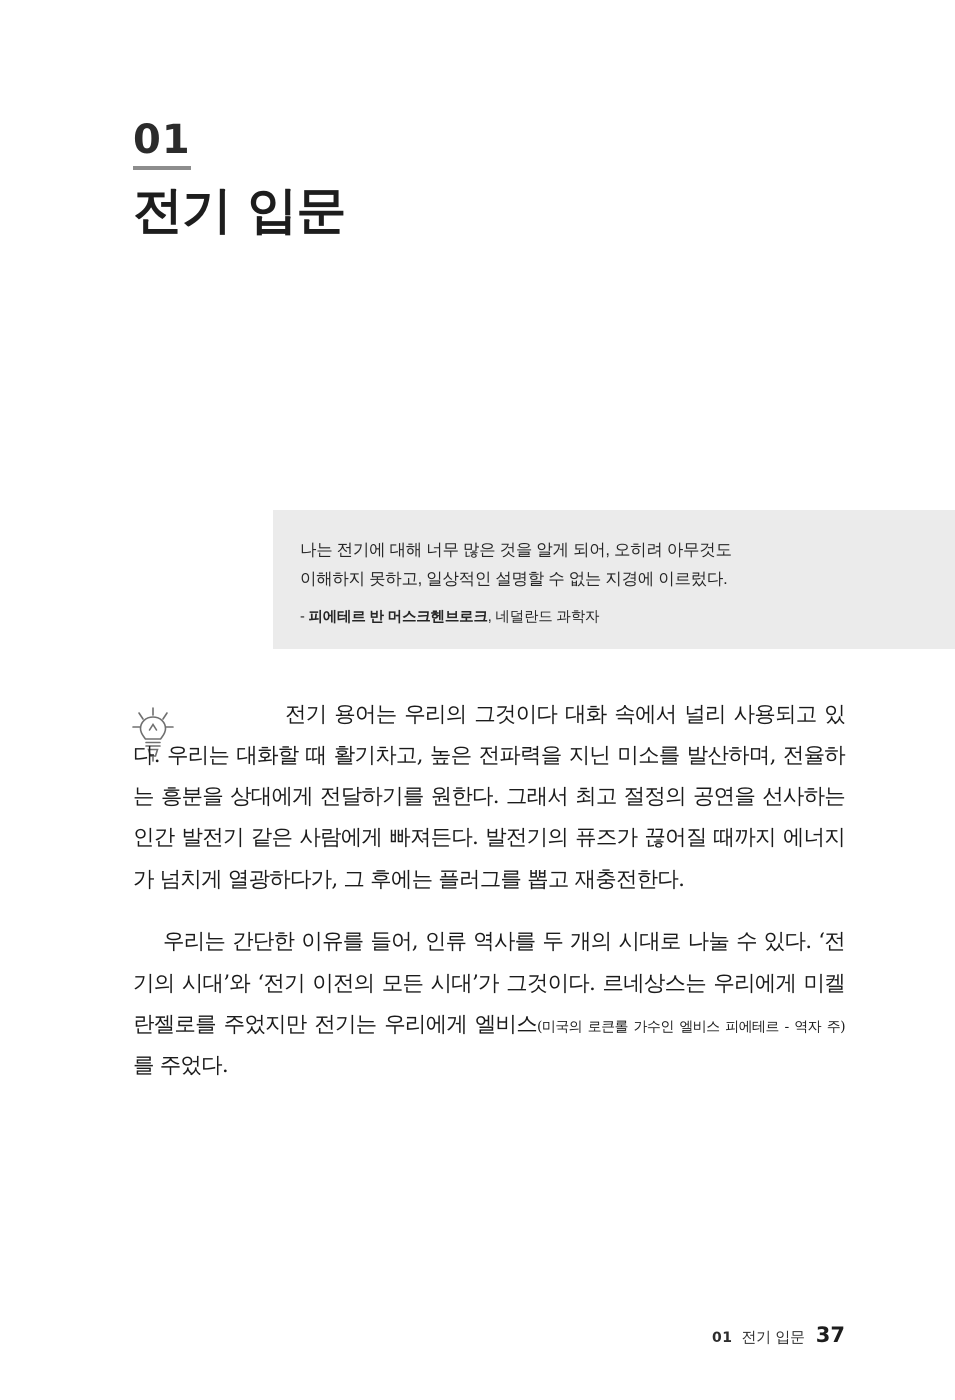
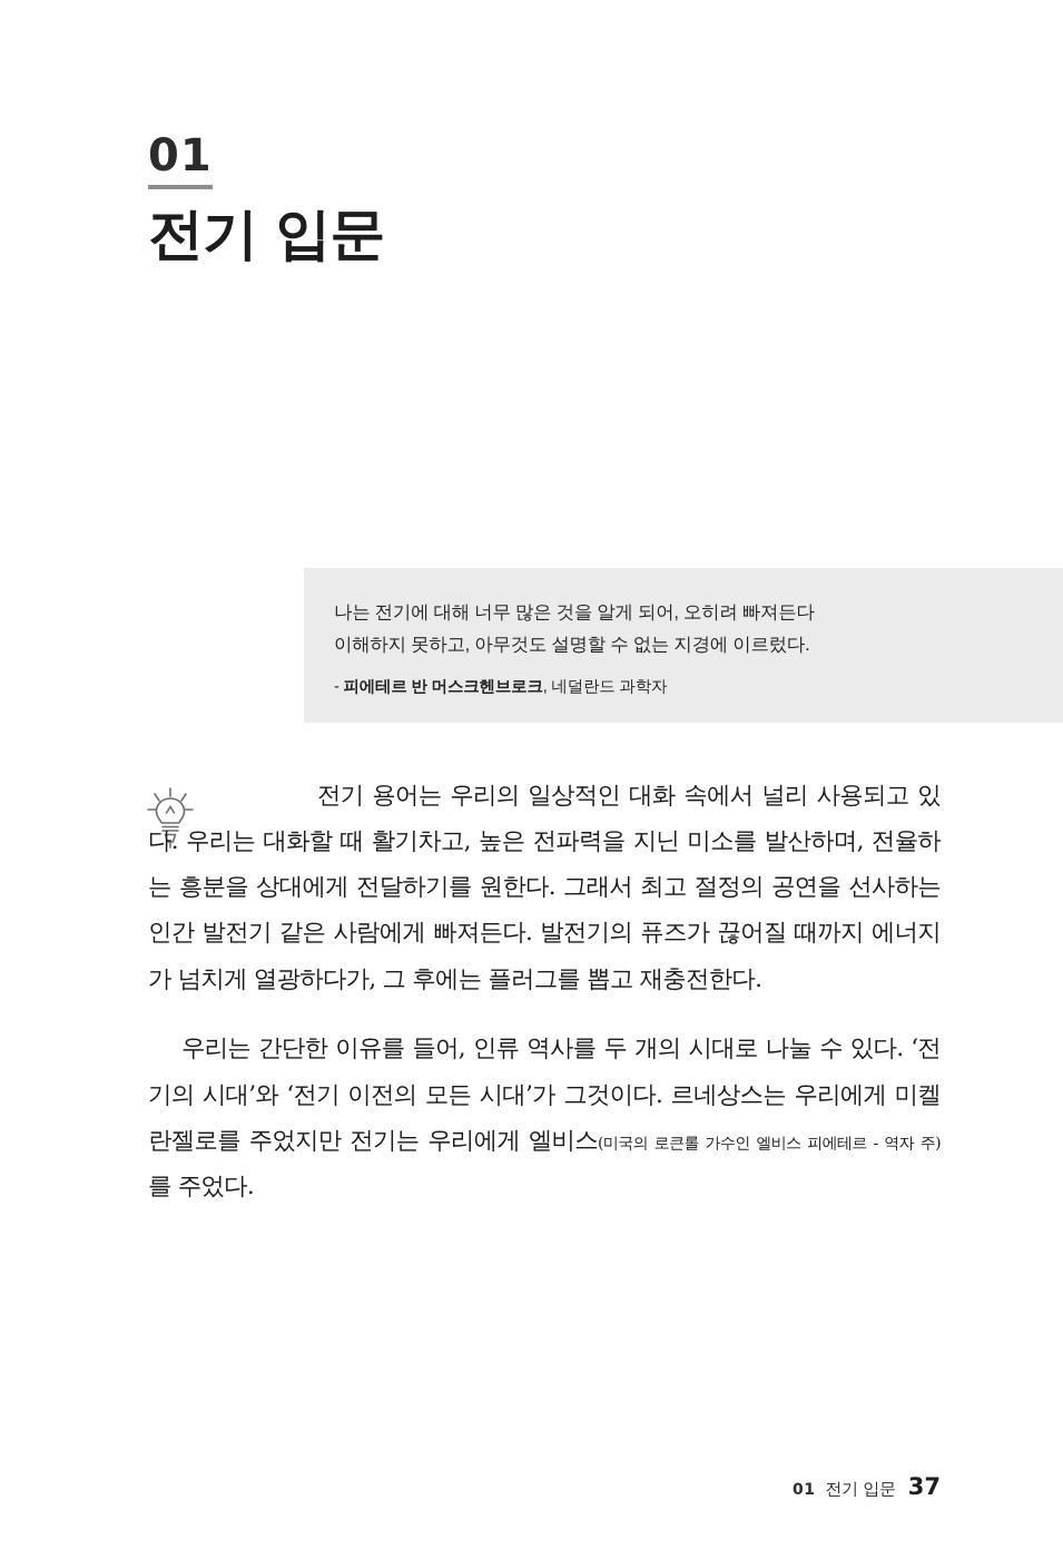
  01
  전기 입문
- 나는 전기에 대해 너무 많은 것을 알게 되어, 오히려 아무것도
+ 나는 전기에 대해 너무 많은 것을 알게 되어, 오히려 빠져든다
- 이해하지 못하고, 일상적인 설명할 수 없는 지경에 이르렀다.
+ 이해하지 못하고, 아무것도 설명할 수 없는 지경에 이르렀다.
  - 피에테르 반 머스크헨브로크, 네덜란드 과학자
- 전기 용어는 우리의 그것이다 대화 속에서 널리 사용되고 있다. 우리는 대화할 때 활기차고, 높은 전파력을 지닌 미소를 발산하며, 전율하는 흥분을 상대에게 전달하기를 원한다. 그래서 최고 절정의 공연을 선사하는 인간 발전기 같은 사람에게 빠져든다. 발전기의 퓨즈가 끊어질 때까지 에너지가 넘치게 열광하다가, 그 후에는 플러그를 뽑고 재충전한다.
+ 전기 용어는 우리의 일상적인 대화 속에서 널리 사용되고 있다. 우리는 대화할 때 활기차고, 높은 전파력을 지닌 미소를 발산하며, 전율하는 흥분을 상대에게 전달하기를 원한다. 그래서 최고 절정의 공연을 선사하는 인간 발전기 같은 사람에게 빠져든다. 발전기의 퓨즈가 끊어질 때까지 에너지가 넘치게 열광하다가, 그 후에는 플러그를 뽑고 재충전한다.
  우리는 간단한 이유를 들어, 인류 역사를 두 개의 시대로 나눌 수 있다. ‘전기의 시대’와 ‘전기 이전의 모든 시대’가 그것이다. 르네상스는 우리에게 미켈란젤로를 주었지만 전기는 우리에게 엘비스(미국의 로큰롤 가수인 엘비스 피에테르 - 역자 주)를 주었다.
  01
  전기 입문
  37
